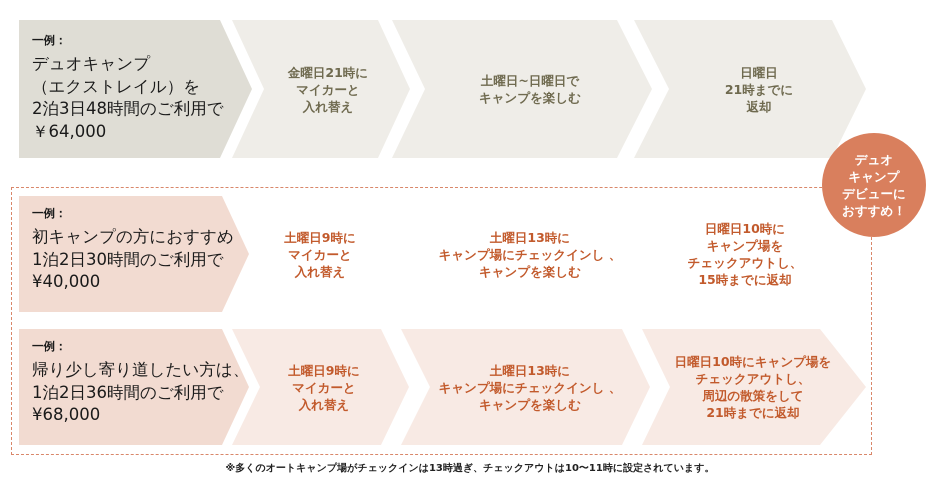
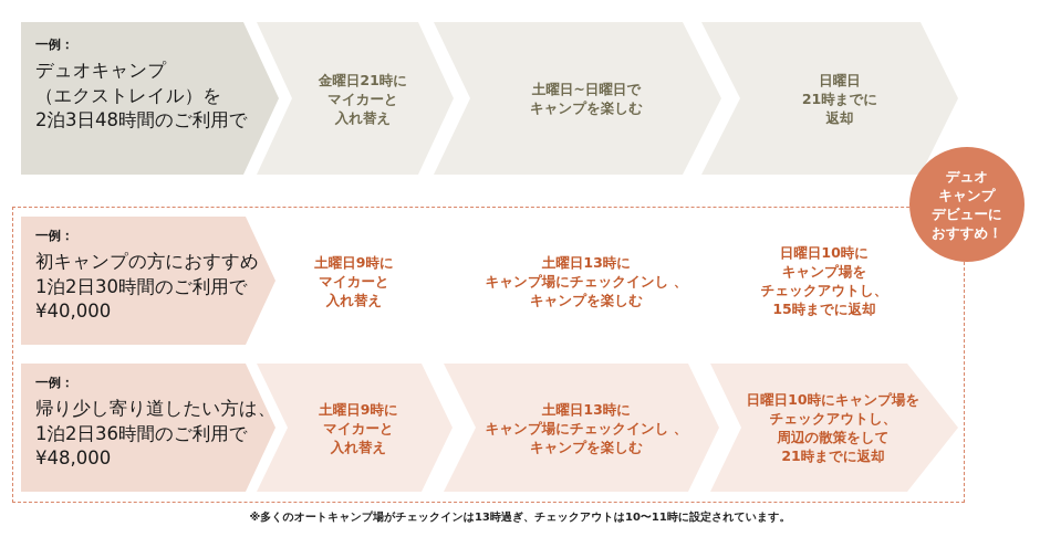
  一例：
  デュオキャンプ
  （エクストレイル）を
  2泊3日48時間のご利用で
- ￥64,000
  金曜日21時に
  マイカーと
  入れ替え
  土曜日~日曜日で
  キャンプを楽しむ
  日曜日
  21時までに
  返却
  一例：
  初キャンプの方におすすめ
  1泊2日30時間のご利用で
  ¥40,000
  土曜日9時に
  マイカーと
  入れ替え
  土曜日13時に
  キャンプ場にチェックインし 、
  キャンプを楽しむ
  日曜日10時に
  キャンプ場を
  チェックアウトし、
  15時までに返却
  一例：
  帰り少し寄り道したい方は、
  1泊2日36時間のご利用で
- ¥68,000
+ ¥48,000
  土曜日9時に
  マイカーと
  入れ替え
  土曜日13時に
  キャンプ場にチェックインし 、
  キャンプを楽しむ
  日曜日10時にキャンプ場を
  チェックアウトし、
  周辺の散策をして
  21時までに返却
  デュオ
  キャンプ
  デビューに
  おすすめ！
  ※多くのオートキャンプ場がチェックインは13時過ぎ、チェックアウトは10〜11時に設定されています。
